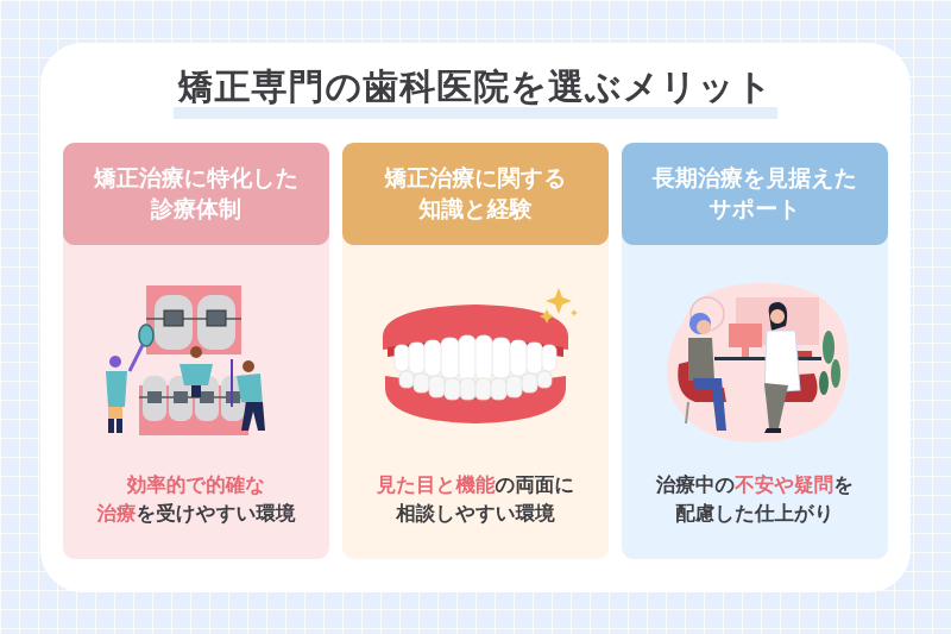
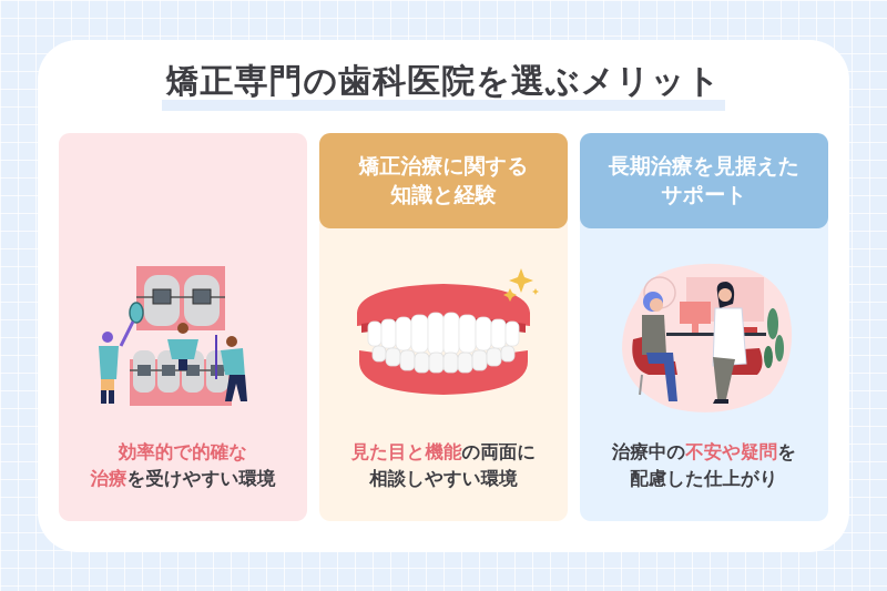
  矯正専門の歯科医院を選ぶメリット
- 矯正治療に特化した
- 診療体制
  効率的で的確な
  治療を受けやすい環境
  矯正治療に関する
  知識と経験
  見た目と機能の両面に
  相談しやすい環境
  長期治療を見据えた
  サポート
  治療中の不安や疑問を
  配慮した仕上がり
